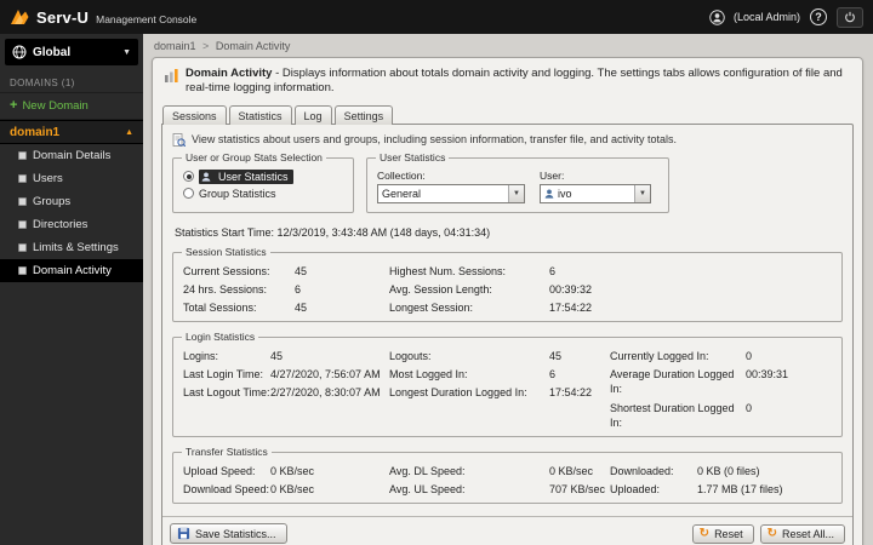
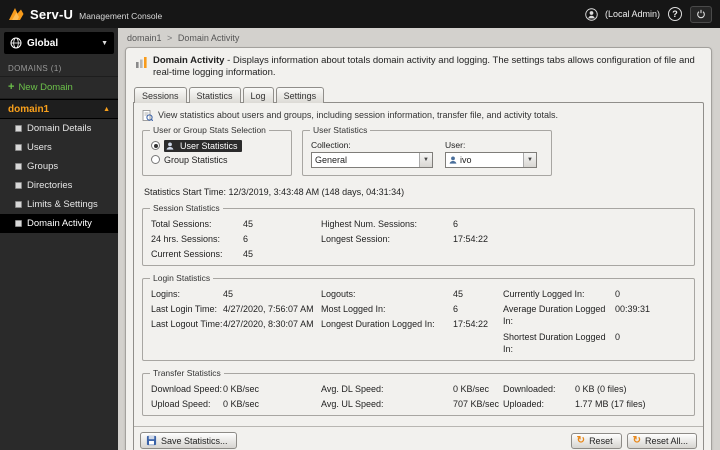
  Serv-U
  Management Console
  (Local Admin)
  ?
  Global
  DOMAINS (1)
  +
  New Domain
  domain1
  Domain Details
  Users
  Groups
  Directories
  Limits & Settings
  Domain Activity
  domain1 > Domain Activity
  Domain Activity - Displays information about totals domain activity and logging. The settings tabs allows configuration of file and real-time logging information.
  Sessions
  Statistics
  Log
  Settings
  View statistics about users and groups, including session information, transfer file, and activity totals.
  User or Group Stats Selection
  User Statistics
  Group Statistics
  User Statistics
  Collection:
  General
  User:
  ivo
  Statistics Start Time: 12/3/2019, 3:43:48 AM (148 days, 04:31:34)
  Session Statistics
- Current Sessions:
+ Total Sessions:
  45
  24 hrs. Sessions:
  6
- Total Sessions:
+ Current Sessions:
  45
  Highest Num. Sessions:
  6
- Avg. Session Length:
- 00:39:32
  Longest Session:
  17:54:22
  Login Statistics
  Logins:
  45
  Last Login Time:
  4/27/2020, 7:56:07 AM
  Last Logout Time:
- 2/27/2020, 8:30:07 AM
+ 4/27/2020, 8:30:07 AM
  Logouts:
  45
  Most Logged In:
  6
  Longest Duration Logged In:
  17:54:22
  Currently Logged In:
  0
  Average Duration Logged In:
  00:39:31
  Shortest Duration Logged In:
  0
  Transfer Statistics
- Upload Speed:
+ Download Speed:
  0 KB/sec
- Download Speed:
+ Upload Speed:
  0 KB/sec
  Avg. DL Speed:
  0 KB/sec
  Avg. UL Speed:
  707 KB/sec
  Downloaded:
  0 KB (0 files)
  Uploaded:
  1.77 MB (17 files)
  Save Statistics...
  ↻
  Reset
  ↻
  Reset All...
